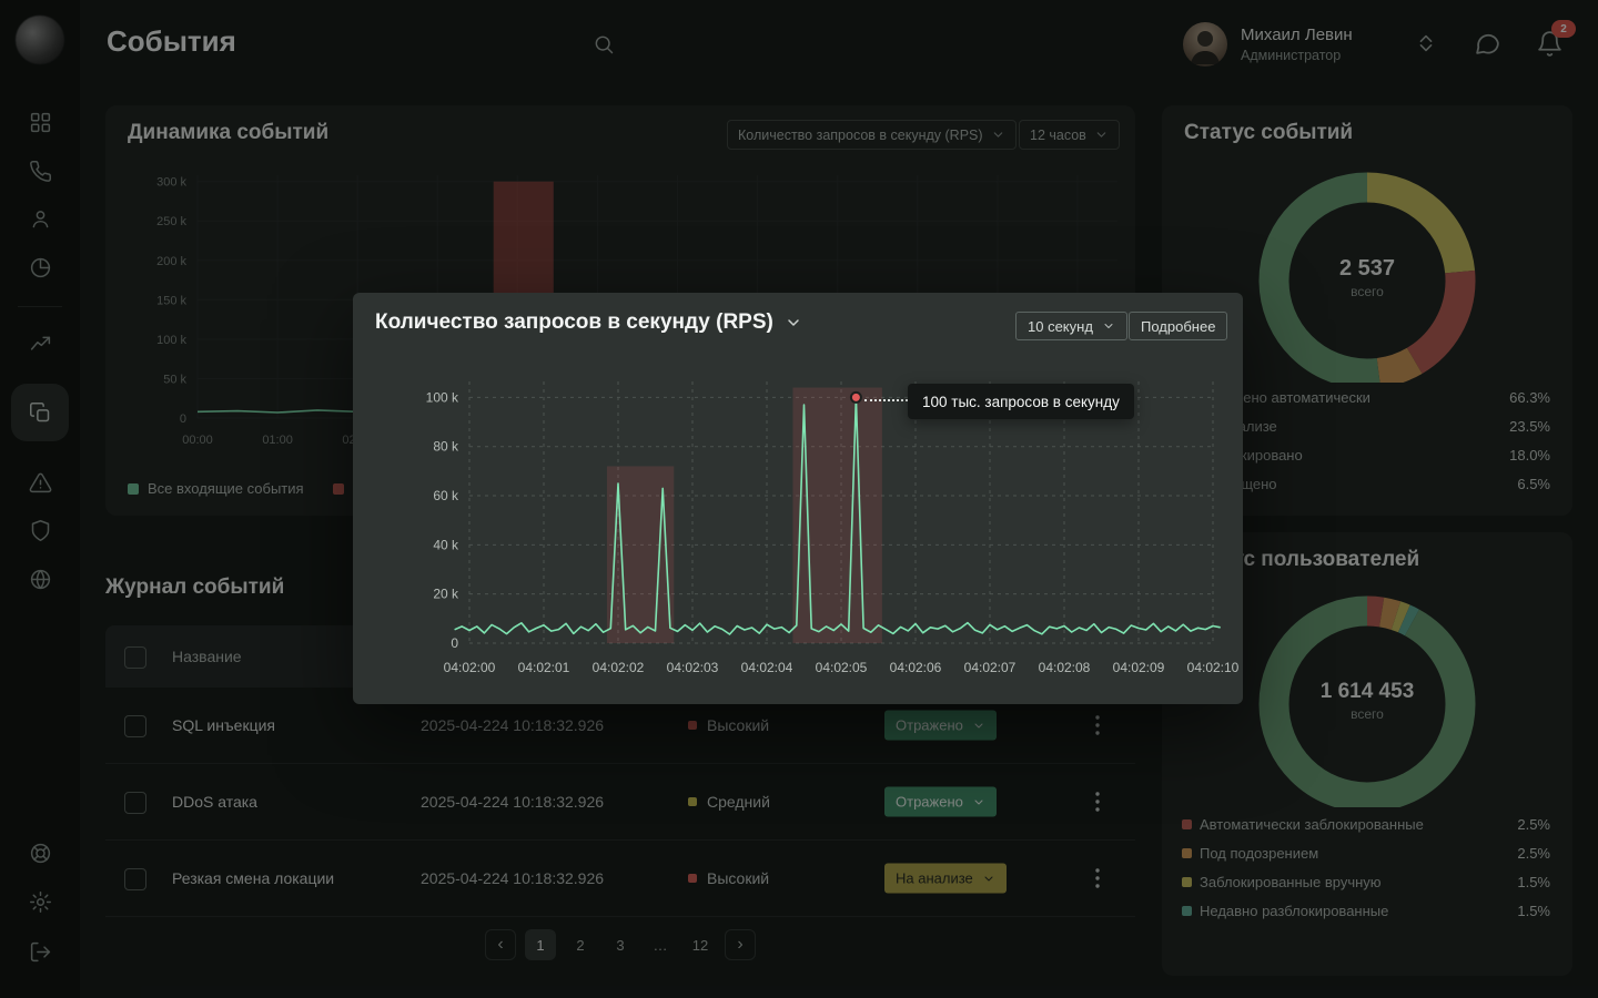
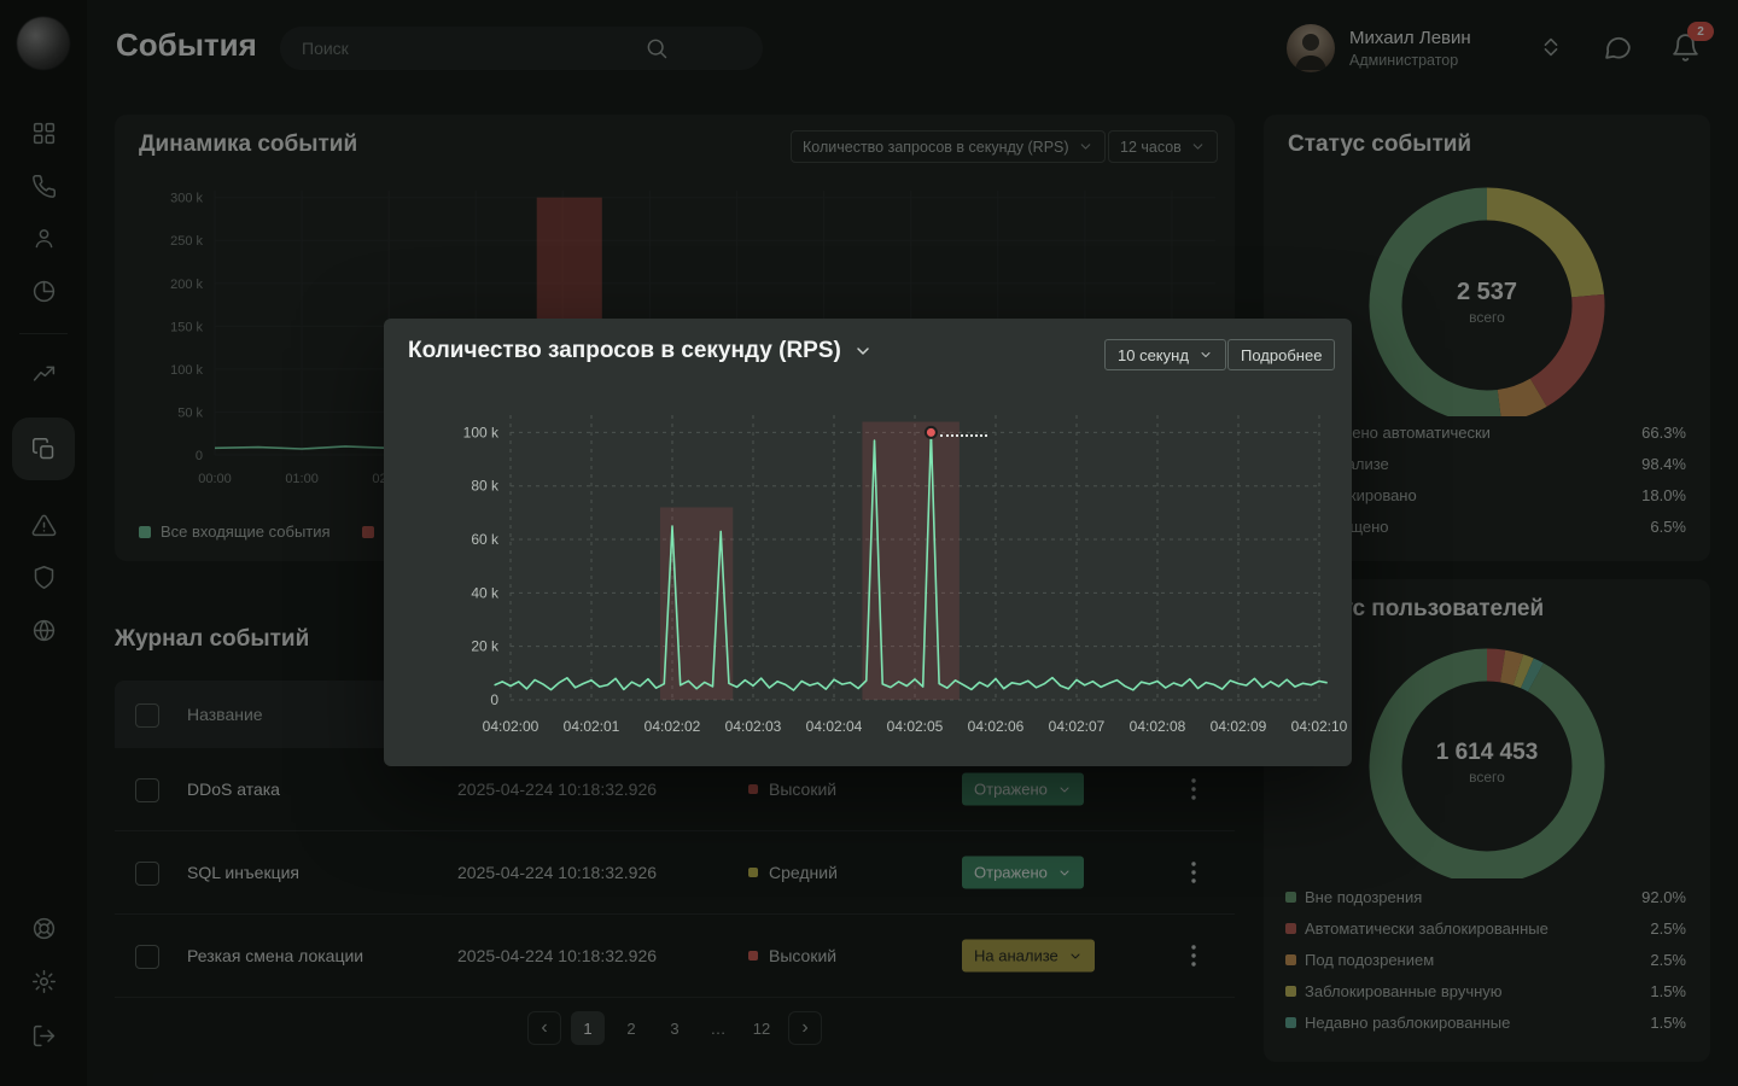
  События
+ Поиск
  Михаил Левин
  Администратор
  2
  Динамика событий
  Количество запросов в секунду (RPS)
  12 часов
  00:00
  01:00
  0
  50 k
  100 k
  150 k
  200 k
  250 k
  300 k
  Все входящие события
  Журнал событий
  Название
- SQL инъекция
+ DDoS атака
  2025-04-224 10:18:32.926
  Высокий
  Отражено
- DDoS атака
+ SQL инъекция
  2025-04-224 10:18:32.926
  Средний
  Отражено
  Резкая смена локации
  2025-04-224 10:18:32.926
  Высокий
  На анализе
  ‹
  1
  2
  3
  …
  12
  ›
  Статус событий
  2 537
  всего
  ено автоматически
  66.3%
- 23.5%
+ 98.4%
  18.0%
  6.5%
  с пользователей
  1 614 453
  всего
+ Вне подозрения
+ 92.0%
  Автоматически заблокированные
  2.5%
  Под подозрением
  2.5%
  Заблокированные вручную
  1.5%
  Недавно разблокированные
  1.5%
  Количество запросов в секунду (RPS)
  10 секунд
  Подробнее
  04:02:00
  04:02:01
  04:02:02
  04:02:03
  04:02:04
  04:02:05
  04:02:06
  04:02:07
  04:02:08
  04:02:09
  04:02:10
  0
  20 k
  40 k
  60 k
  80 k
  100 k
- 100 тыс. запросов в секунду
